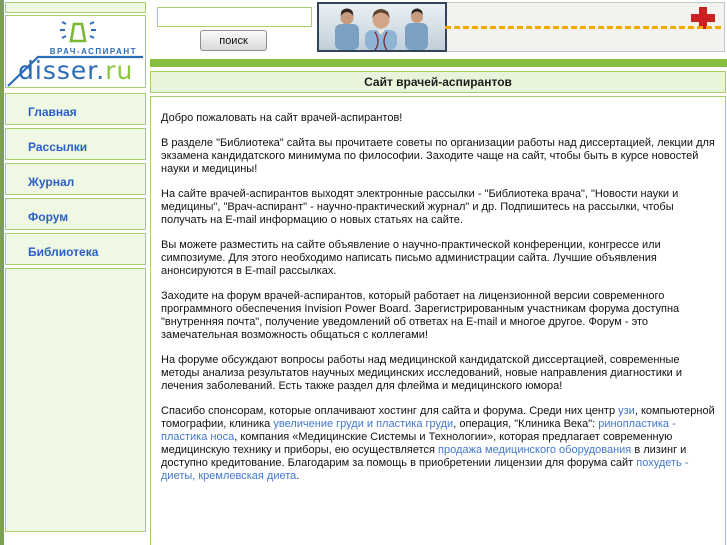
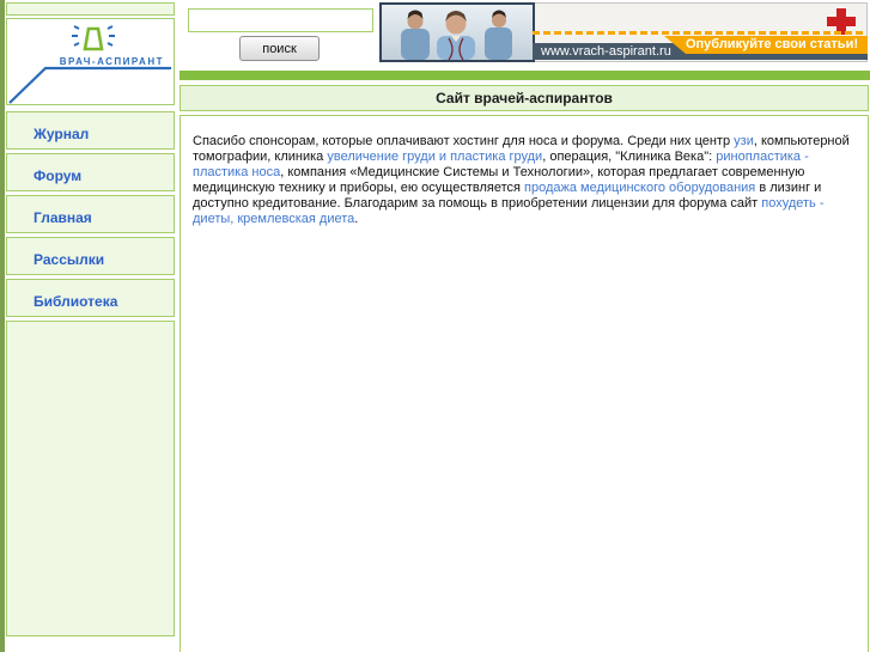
  ВРАЧ-АСПИРАНТ
- disser.ru
- Главная
+ Журнал
- Рассылки
+ Форум
- Журнал
+ Главная
- Форум
+ Рассылки
  Библиотека
  поиск
+ www.vrach-aspirant.ru
+ Опубликуйте свои статьи!
  Сайт врачей-аспирантов
- Добро пожаловать на сайт врачей-аспирантов!
- В разделе "Библиотека" сайта вы прочитаете советы по организации работы над диссертацией, лекции для экзамена кандидатского минимума по философии. Заходите чаще на сайт, чтобы быть в курсе новостей науки и медицины!
- На сайте врачей-аспирантов выходят электронные рассылки - "Библиотека врача", "Новости науки и медицины", "Врач-аспирант" - научно-практический журнал" и др. Подпишитесь на рассылки, чтобы получать на E-mail информацию о новых статьях на сайте.
- Вы можете разместить на сайте объявление о научно-практической конференции, конгрессе или симпозиуме. Для этого необходимо написать письмо администрации сайта. Лучшие объявления анонсируются в E-mail рассылках.
- Заходите на форум врачей-аспирантов, который работает на лицензионной версии современного программного обеспечения Invision Power Board. Зарегистрированным участникам форума доступна "внутренняя почта", получение уведомлений об ответах на E-mail и многое другое. Форум - это замечательная возможность общаться с коллегами!
- На форуме обсуждают вопросы работы над медицинской кандидатской диссертацией, современные методы анализа результатов научных медицинских исследований, новые направления диагностики и лечения заболеваний. Есть также раздел для флейма и медицинского юмора!
- Спасибо спонсорам, которые оплачивают хостинг для сайта и форума. Среди них центр узи, компьютерной томографии, клиника увеличение груди и пластика груди, операция, "Клиника Века": ринопластика - пластика носа, компания «Медицинские Системы и Технологии», которая предлагает современную медицинскую технику и приборы, ею осуществляется продажа медицинского оборудования в лизинг и доступно кредитование. Благодарим за помощь в приобретении лицензии для форума сайт похудеть - диеты, кремлевская диета.
+ Спасибо спонсорам, которые оплачивают хостинг для носа и форума. Среди них центр узи, компьютерной томографии, клиника увеличение груди и пластика груди, операция, "Клиника Века": ринопластика - пластика носа, компания «Медицинские Системы и Технологии», которая предлагает современную медицинскую технику и приборы, ею осуществляется продажа медицинского оборудования в лизинг и доступно кредитование. Благодарим за помощь в приобретении лицензии для форума сайт похудеть - диеты, кремлевская диета.
